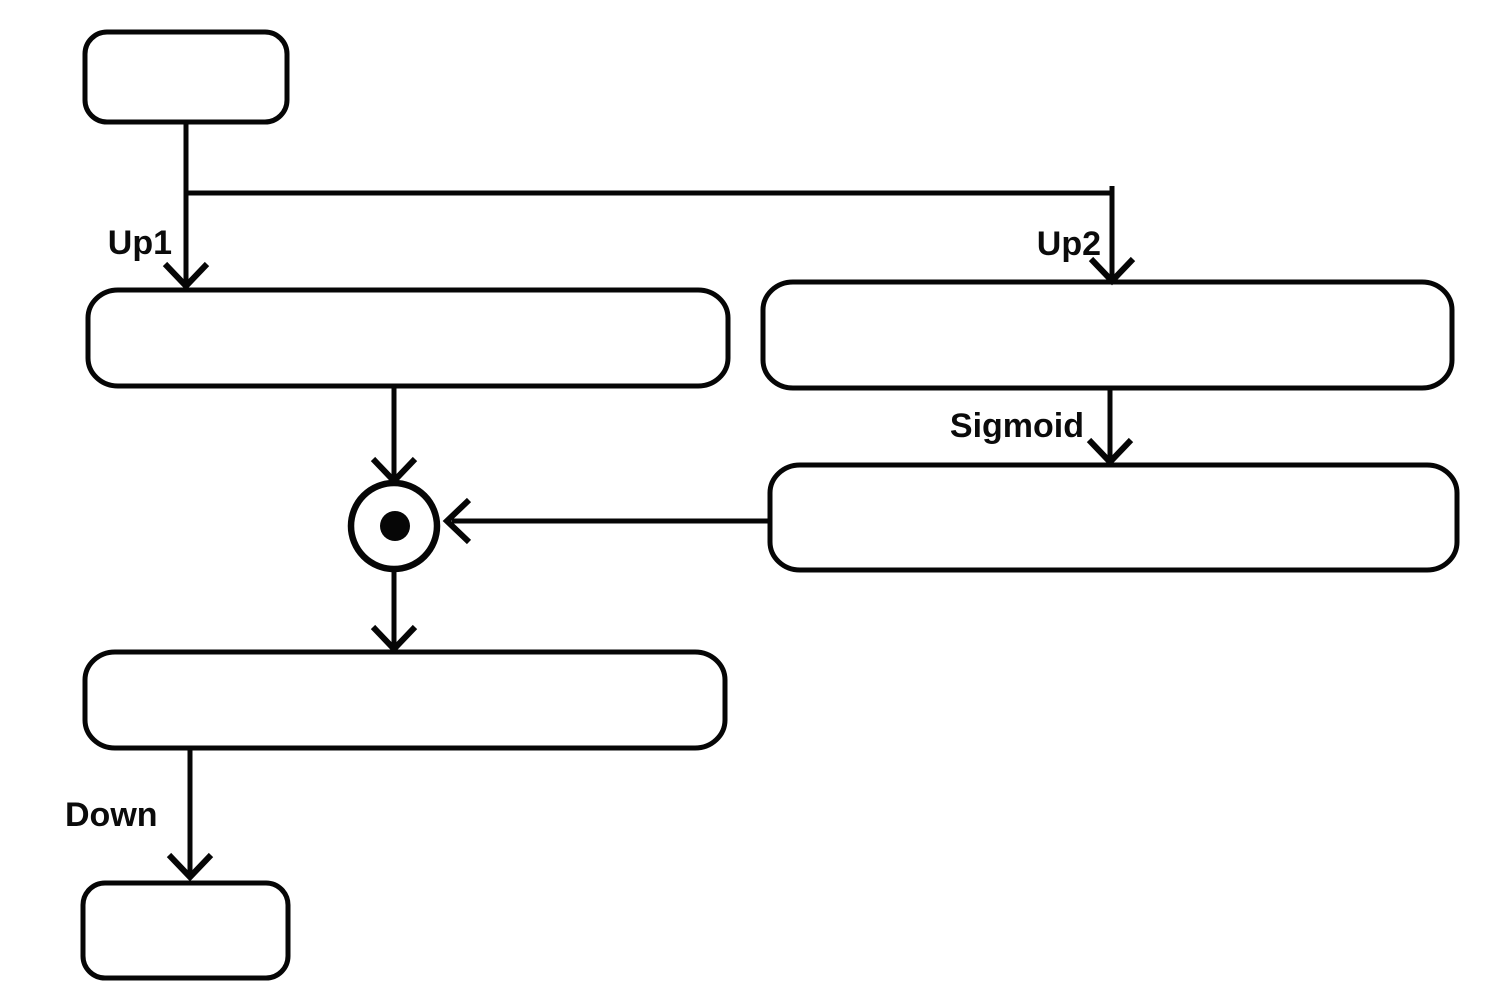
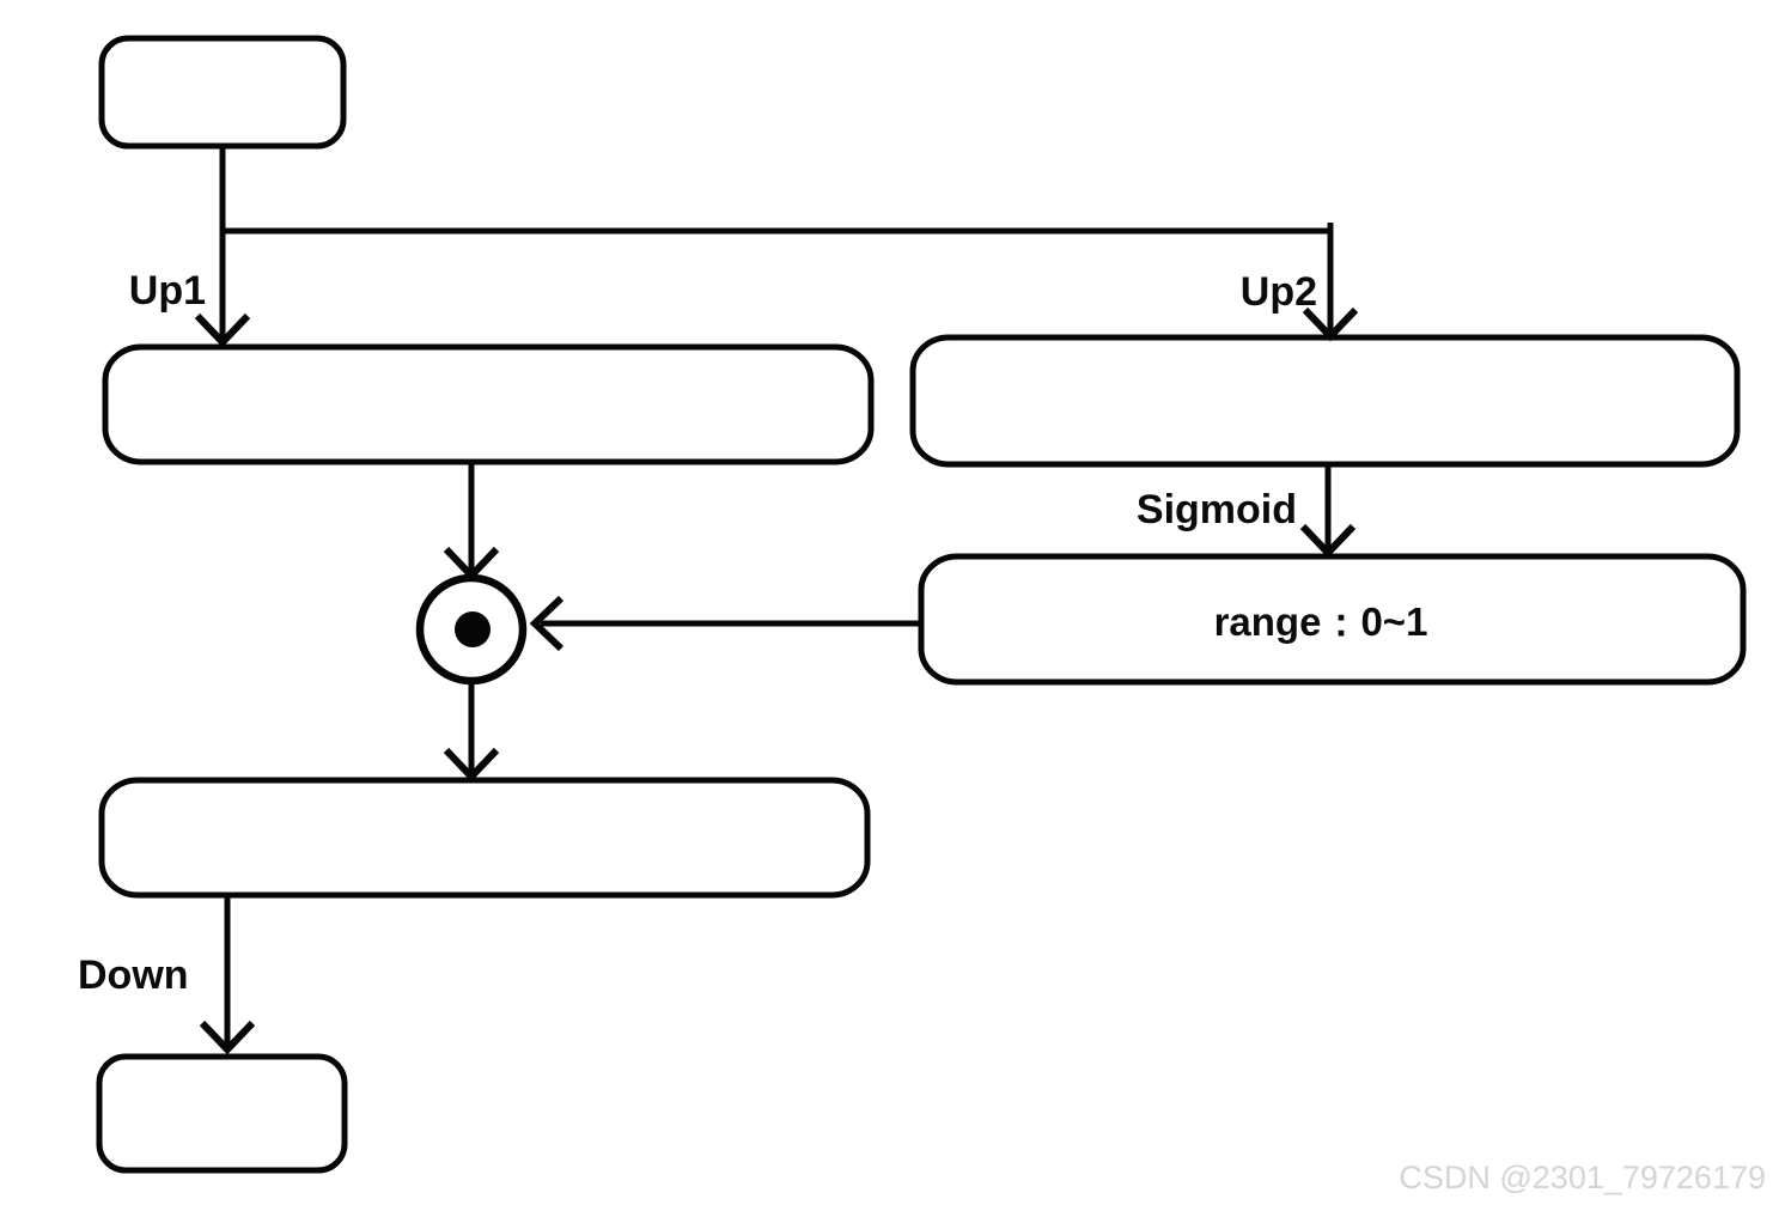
  Up1
  Up2
  Sigmoid
  Down
+ range：0~1
+ CSDN @2301_79726179
